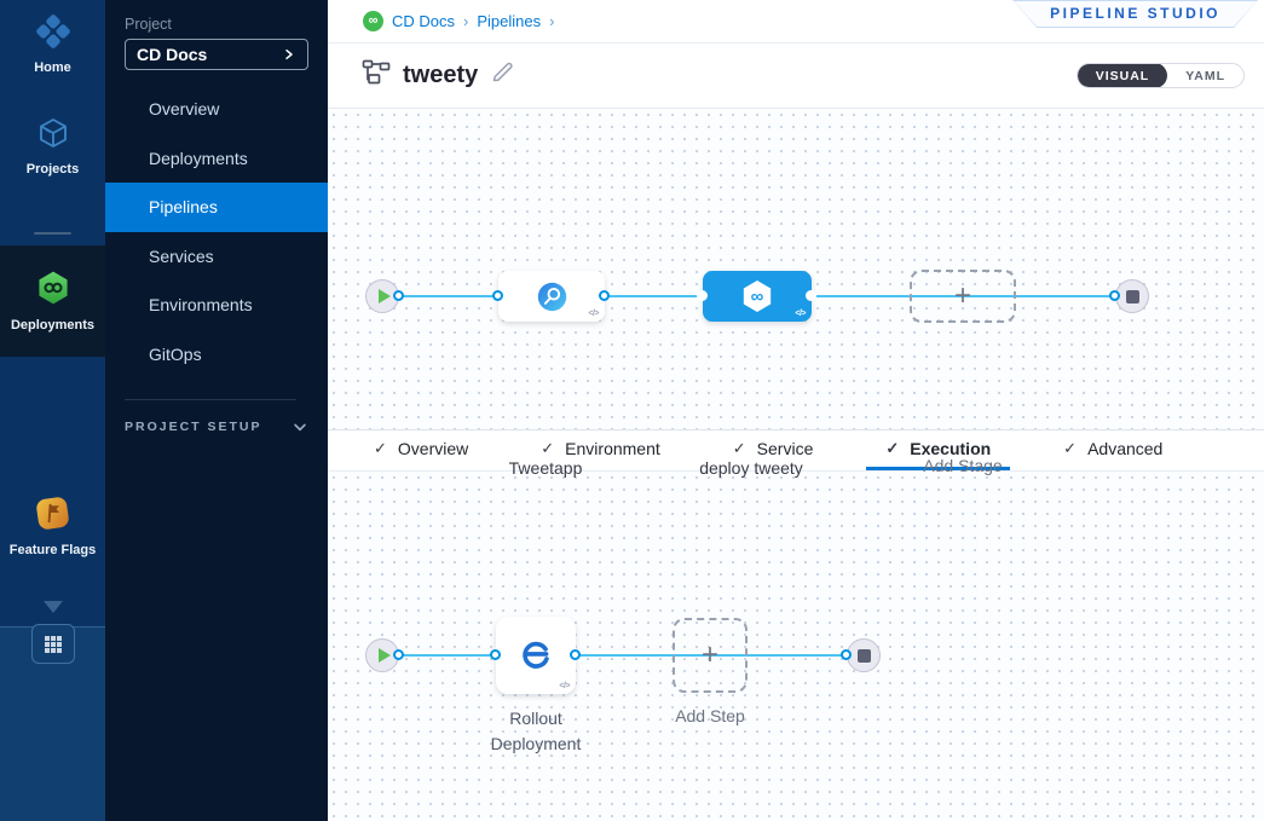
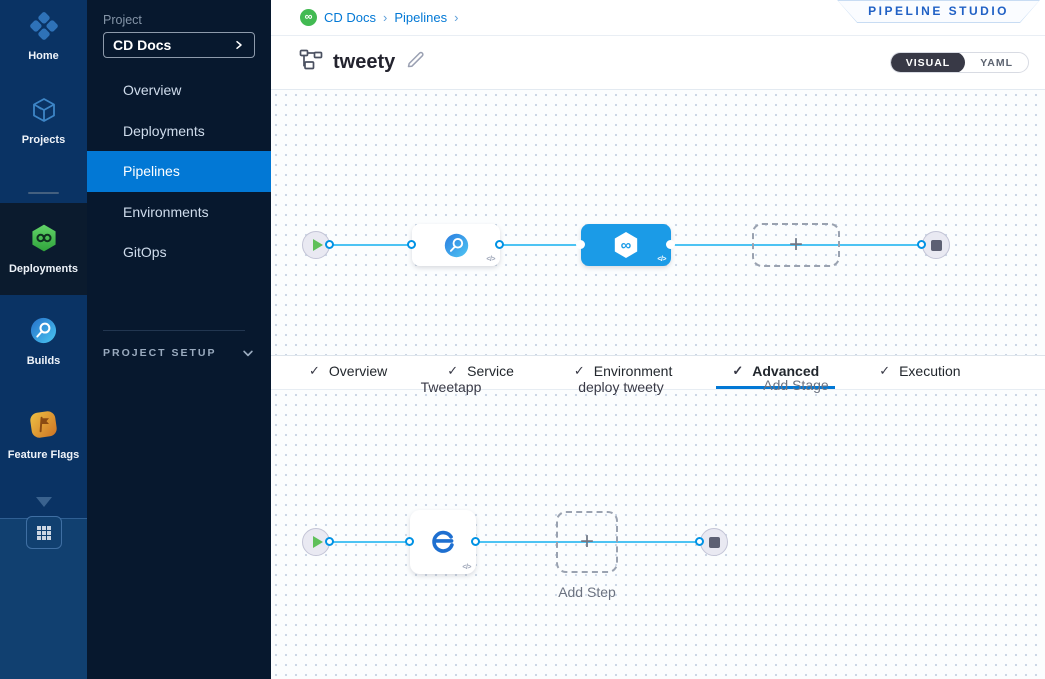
  Home
  Projects
  Deployments
+ Builds
  Feature Flags
  Project
  CD Docs
  Overview
  Deployments
  Pipelines
- Services
  Environments
  GitOps
  PROJECT SETUP
  PIPELINE STUDIO
  ∞
  CD Docs
  ›
  Pipelines
  ›
  tweety
  VISUAL
  YAML
  ∞
  +
  Tweetapp
  deploy tweety
  Add Stage
  ✓
  Overview
  ✓
- Environment
+ Service
  ✓
- Service
+ Environment
  ✓
- Execution
+ Advanced
  ✓
- Advanced
+ Execution
  +
- Rollout Deployment
  Add Step
